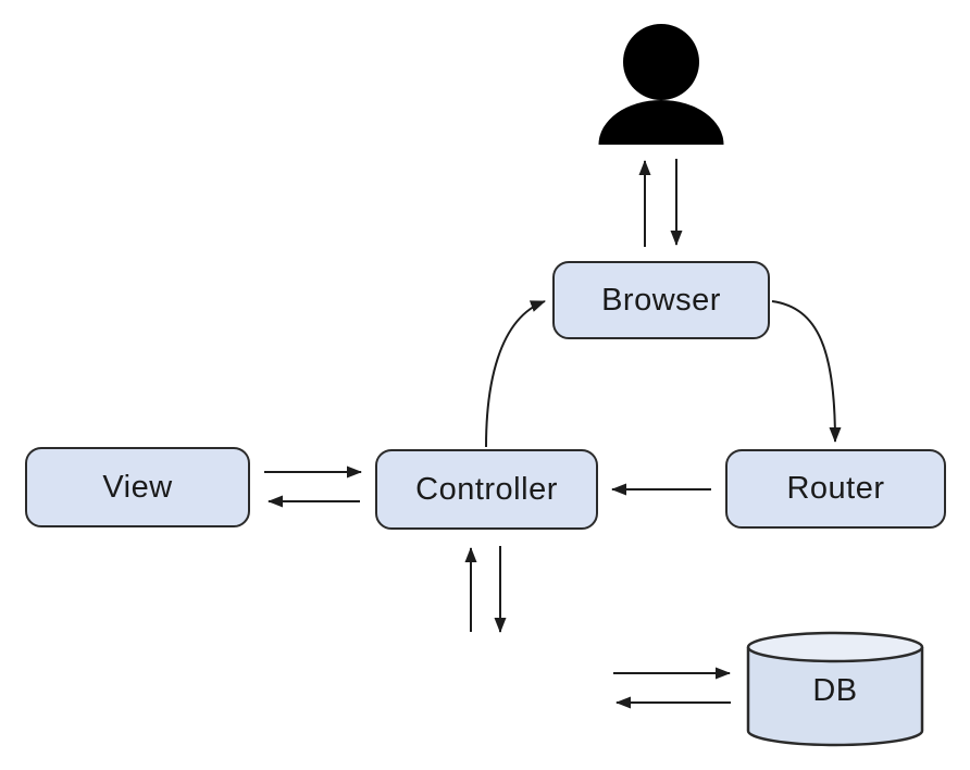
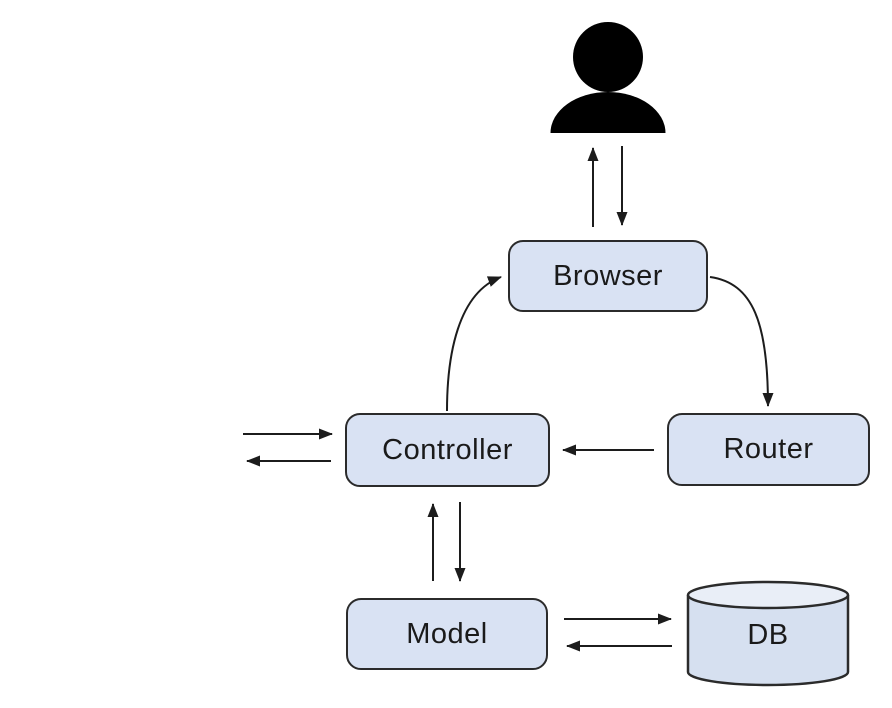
  Browser
- View
  Controller
  Router
+ Model
  DB
